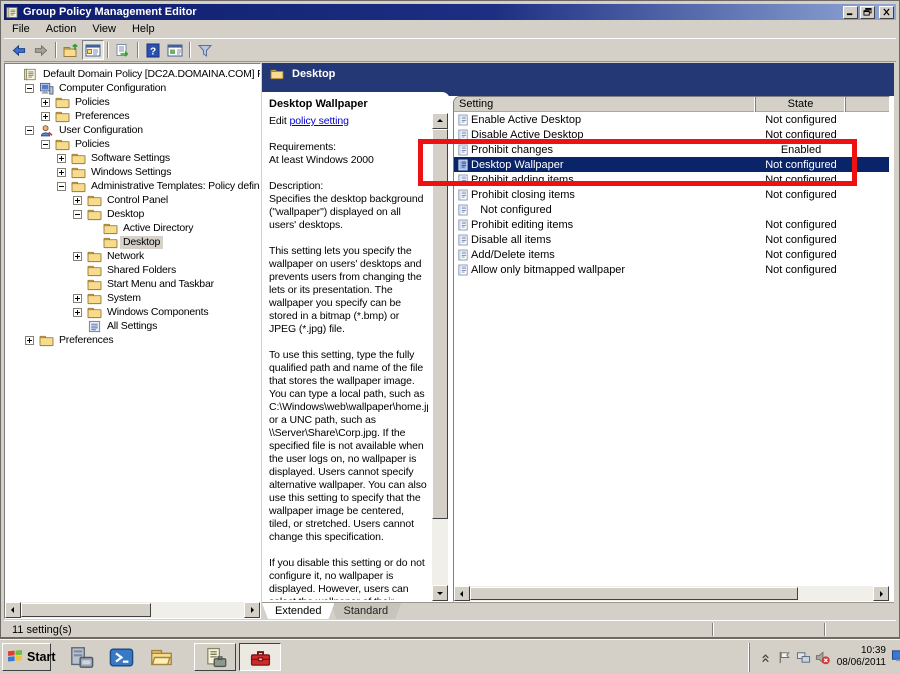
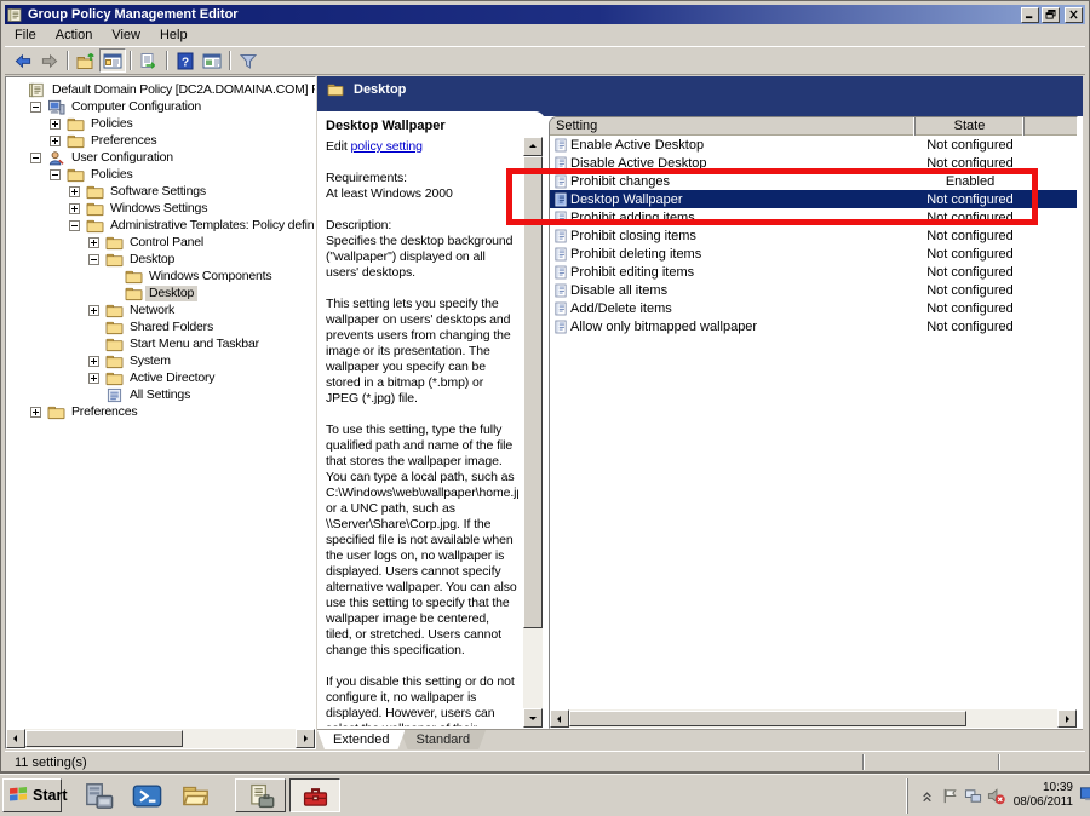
  Group Policy Management Editor
  File
  Action
  View
  Help
  ?
  Default Domain Policy [DC2A.DOMAINA.COM]
  Computer Configuration
  Policies
  Preferences
  User Configuration
  Policies
  Software Settings
  Windows Settings
  Administrative Templates: Policy defin
  Control Panel
  Desktop
- Active Directory
+ Windows Components
  Desktop
  Network
  Shared Folders
  Start Menu and Taskbar
  System
- Windows Components
+ Active Directory
  All Settings
  Preferences
  Desktop
  Desktop Wallpaper
  Edit policy setting
  Requirements:
  At least Windows 2000
  Description:
  Specifies the desktop background ("wallpaper") displayed on all users' desktops.
- This setting lets you specify the wallpaper on users' desktops and prevents users from changing the lets or its presentation. The wallpaper you specify can be stored in a bitmap (*.bmp) or JPEG (*.jpg) file.
+ This setting lets you specify the wallpaper on users' desktops and prevents users from changing the image or its presentation. The wallpaper you specify can be stored in a bitmap (*.bmp) or JPEG (*.jpg) file.
  To use this setting, type the fully qualified path and name of the file that stores the wallpaper image. You can type a local path, such as C:\Windows\web\wallpaper\home.j or a UNC path, such as \\Server\Share\Corp.jpg. If the specified file is not available when the user logs on, no wallpaper is displayed. Users cannot specify alternative wallpaper. You can also use this setting to specify that the wallpaper image be centered, tiled, or stretched. Users cannot change this specification.
  If you disable this setting or do not configure it, no wallpaper is displayed. However, users can
  Setting
  State
  Enable Active Desktop
  Not configured
  Disable Active Desktop
  Not configured
  Prohibit changes
  Enabled
  Desktop Wallpaper
  Not configured
  Prohibit adding items
  Not configured
  Prohibit closing items
  Not configured
+ Prohibit deleting items
  Not configured
  Prohibit editing items
  Not configured
  Disable all items
  Not configured
  Add/Delete items
  Not configured
  Allow only bitmapped wallpaper
  Not configured
  Extended
  Standard
  11 setting(s)
  Start
  10:39
  08/06/2011
